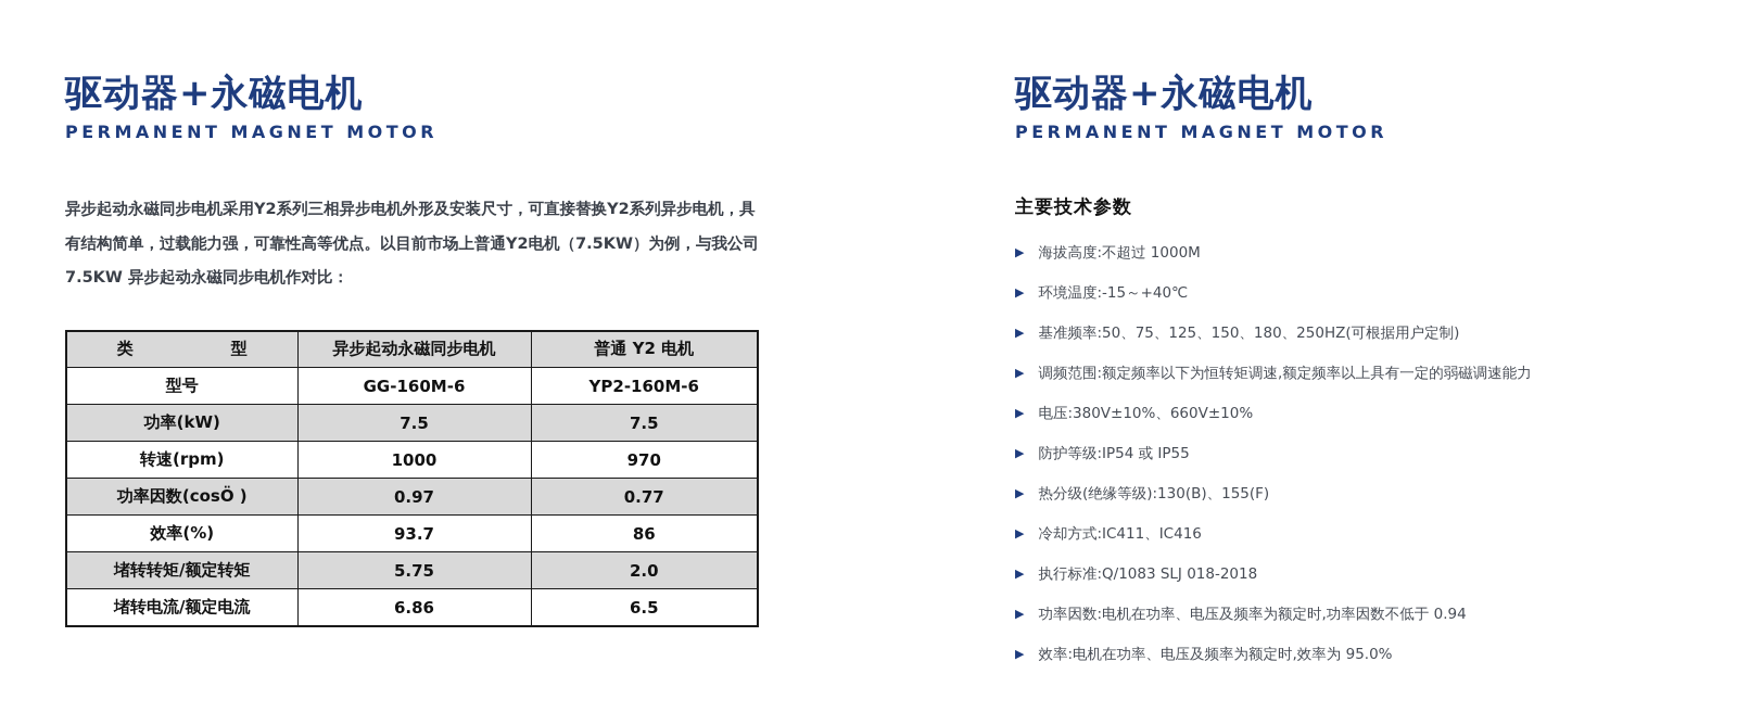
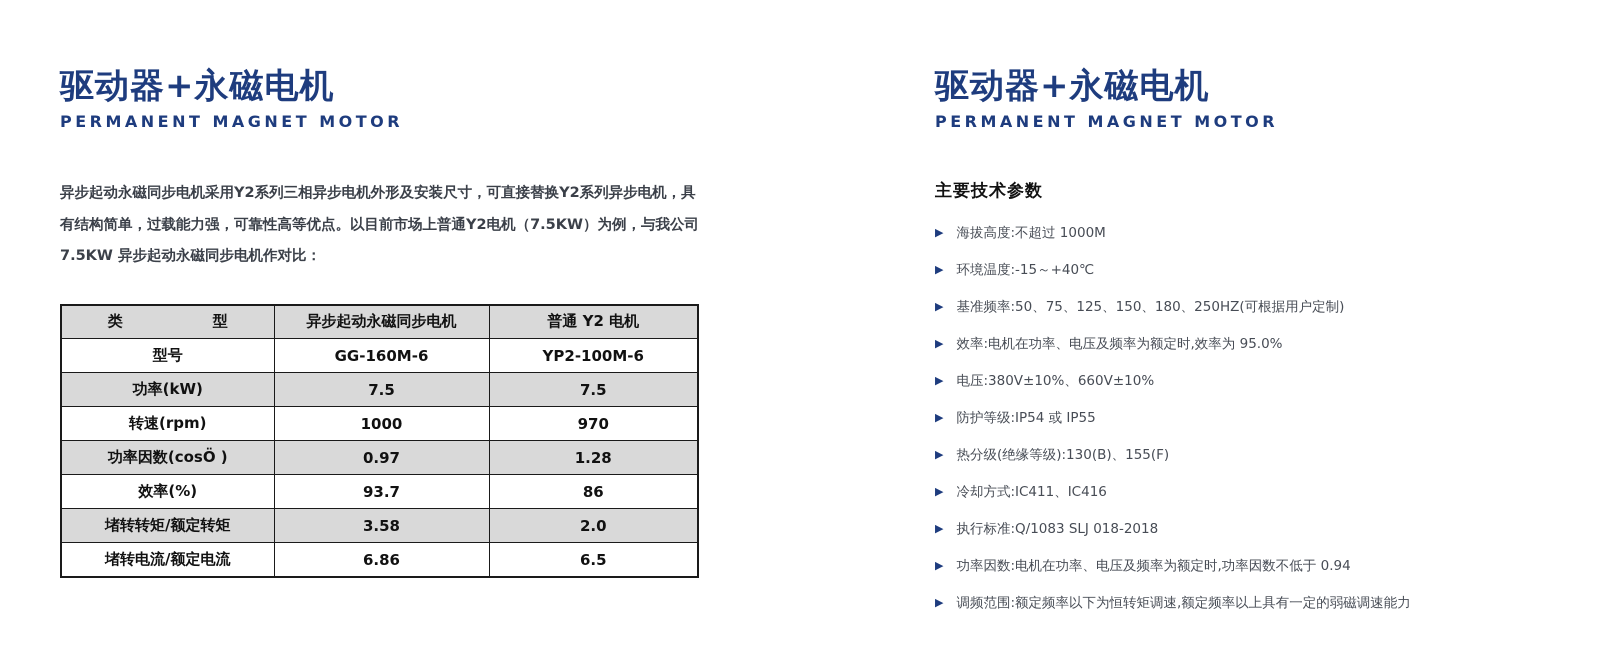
  驱动器+永磁电机
  PERMANENT MAGNET MOTOR
  异步起动永磁同步电机采用Y2系列三相异步电机外形及安装尺寸，可直接替换Y2系列异步电机，具
  有结构简单，过载能力强，可靠性高等优点。以目前市场上普通Y2电机（7.5KW）为例，与我公司
  7.5KW 异步起动永磁同步电机作对比：
  类 型	异步起动永磁同步电机	普通 Y2 电机
- 型号	GG-160M-6	YP2-160M-6
+ 型号	GG-160M-6	YP2-100M-6
  功率(kW)	7.5	7.5
  转速(rpm)	1000	970
- 功率因数(cosÖ )	0.97	0.77
+ 功率因数(cosÖ )	0.97	1.28
  效率(%)	93.7	86
- 堵转转矩/额定转矩	5.75	2.0
+ 堵转转矩/额定转矩	3.58	2.0
  堵转电流/额定电流	6.86	6.5
  驱动器+永磁电机
  PERMANENT MAGNET MOTOR
  主要技术参数
  ▶
  海拔高度:不超过 1000M
  ▶
  环境温度:-15～+40℃
  ▶
  基准频率:50、75、125、150、180、250HZ(可根据用户定制)
  ▶
- 调频范围:额定频率以下为恒转矩调速,额定频率以上具有一定的弱磁调速能力
+ 效率:电机在功率、电压及频率为额定时,效率为 95.0%
  ▶
  电压:380V±10%、660V±10%
  ▶
  防护等级:IP54 或 IP55
  ▶
  热分级(绝缘等级):130(B)、155(F)
  ▶
  冷却方式:IC411、IC416
  ▶
  执行标准:Q/1083 SLJ 018-2018
  ▶
  功率因数:电机在功率、电压及频率为额定时,功率因数不低于 0.94
  ▶
- 效率:电机在功率、电压及频率为额定时,效率为 95.0%
+ 调频范围:额定频率以下为恒转矩调速,额定频率以上具有一定的弱磁调速能力
